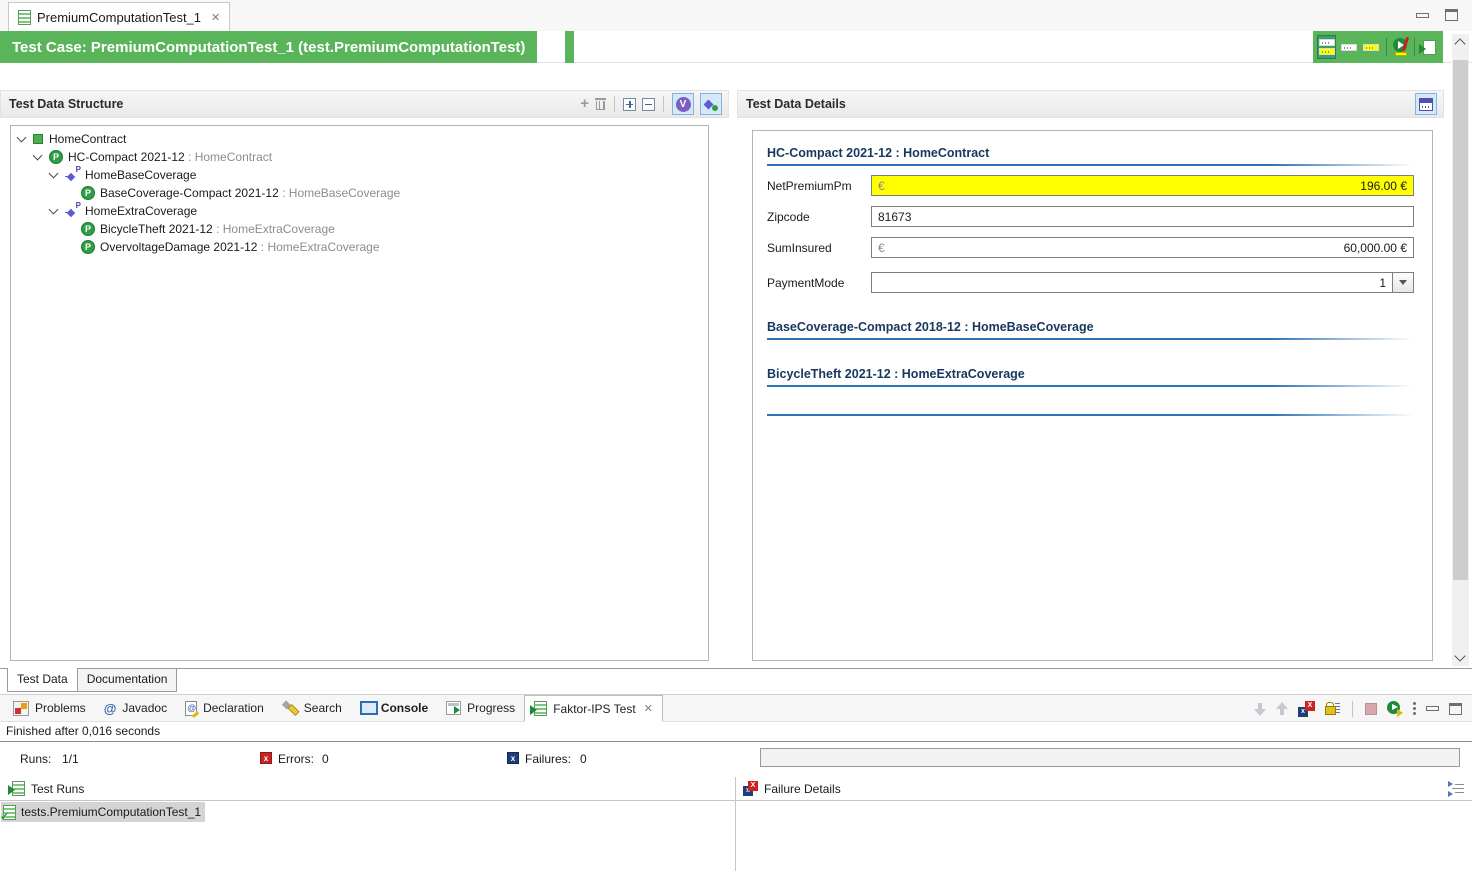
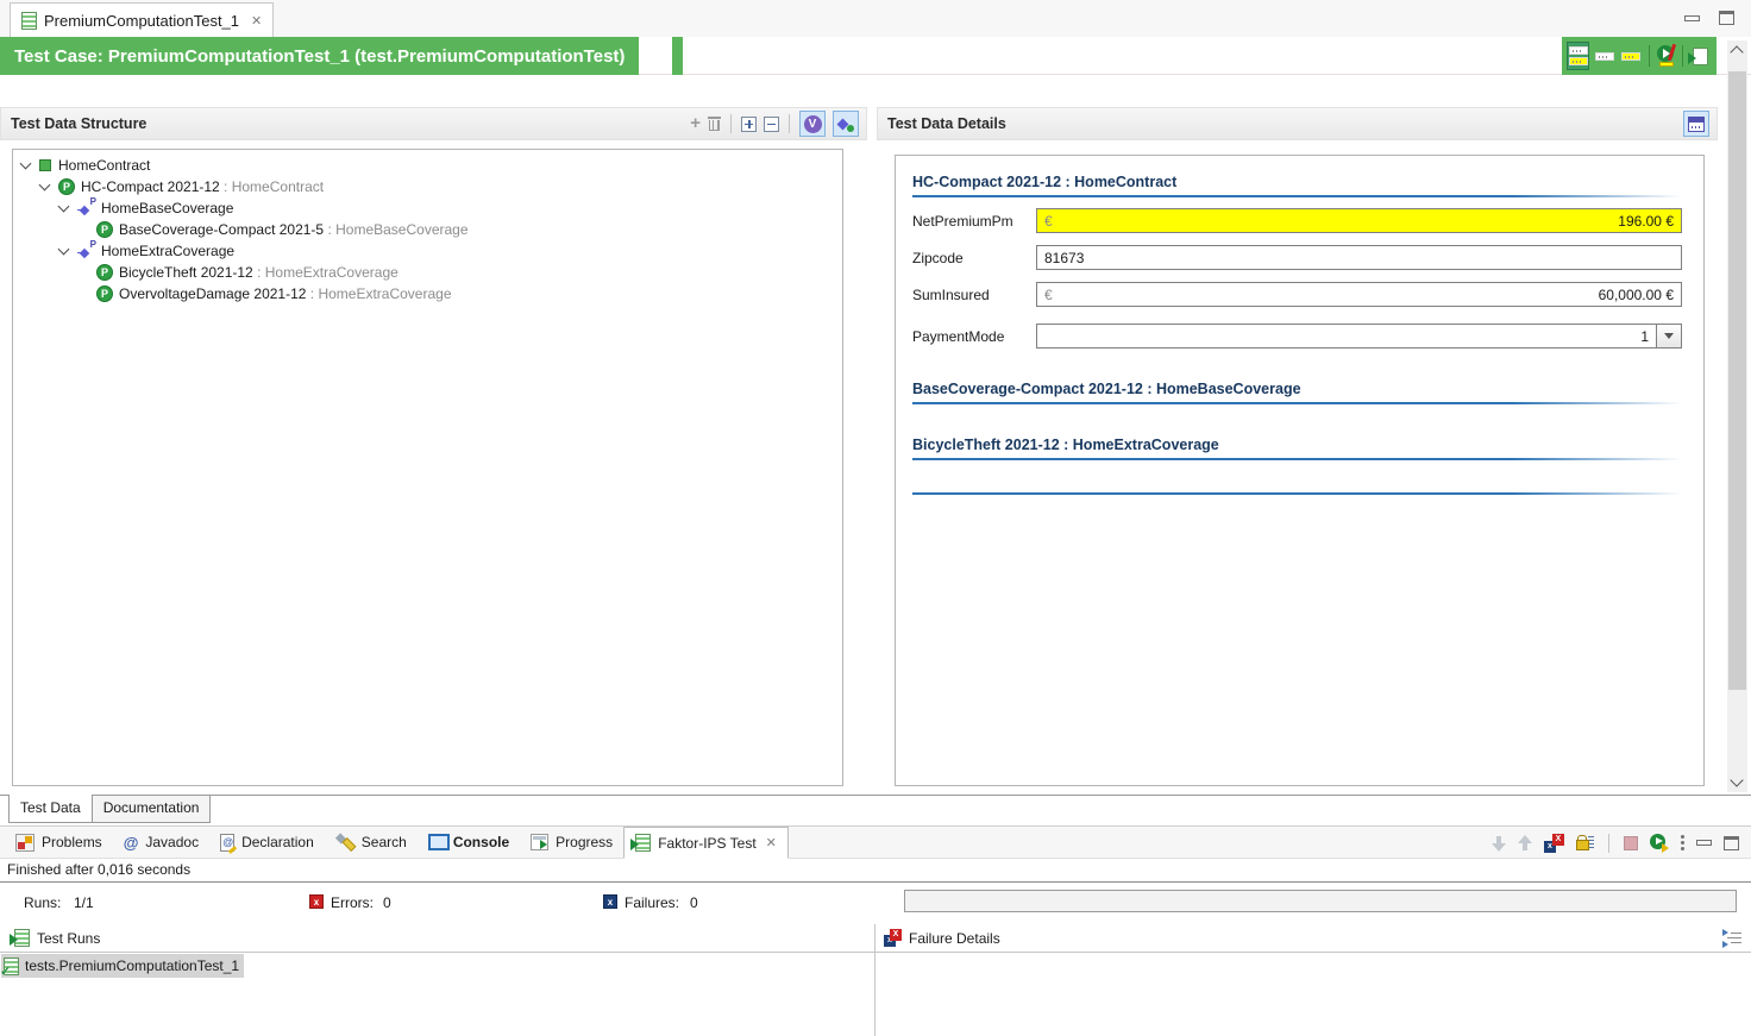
  PremiumComputationTest_1
  ✕
  Test Case: PremiumComputationTest_1 (test.PremiumComputationTest)
  Test Data Structure
  +
  Test Data Details
  HomeContract
  HC-Compact 2021-12
  : HomeContract
  HomeBaseCoverage
- BaseCoverage-Compact 2021-12
+ BaseCoverage-Compact 2021-5
  : HomeBaseCoverage
  HomeExtraCoverage
  BicycleTheft 2021-12
  : HomeExtraCoverage
  OvervoltageDamage 2021-12
  : HomeExtraCoverage
  HC-Compact 2021-12 : HomeContract
  NetPremiumPm
  €
  196.00 €
  Zipcode
  81673
  SumInsured
  €
  60,000.00 €
  PaymentMode
  1
- BaseCoverage-Compact 2018-12 : HomeBaseCoverage
+ BaseCoverage-Compact 2021-12 : HomeBaseCoverage
  BicycleTheft 2021-12 : HomeExtraCoverage
  Test Data
  Documentation
  Problems
  @
  Javadoc
  Declaration
  Search
  Console
  Progress
  Faktor-IPS Test
  ✕
  Finished after 0,016 seconds
  Runs:
  1/1
  x
  Errors:
  0
  x
  Failures:
  0
  Test Runs
  tests.PremiumComputationTest_1
  Failure Details
